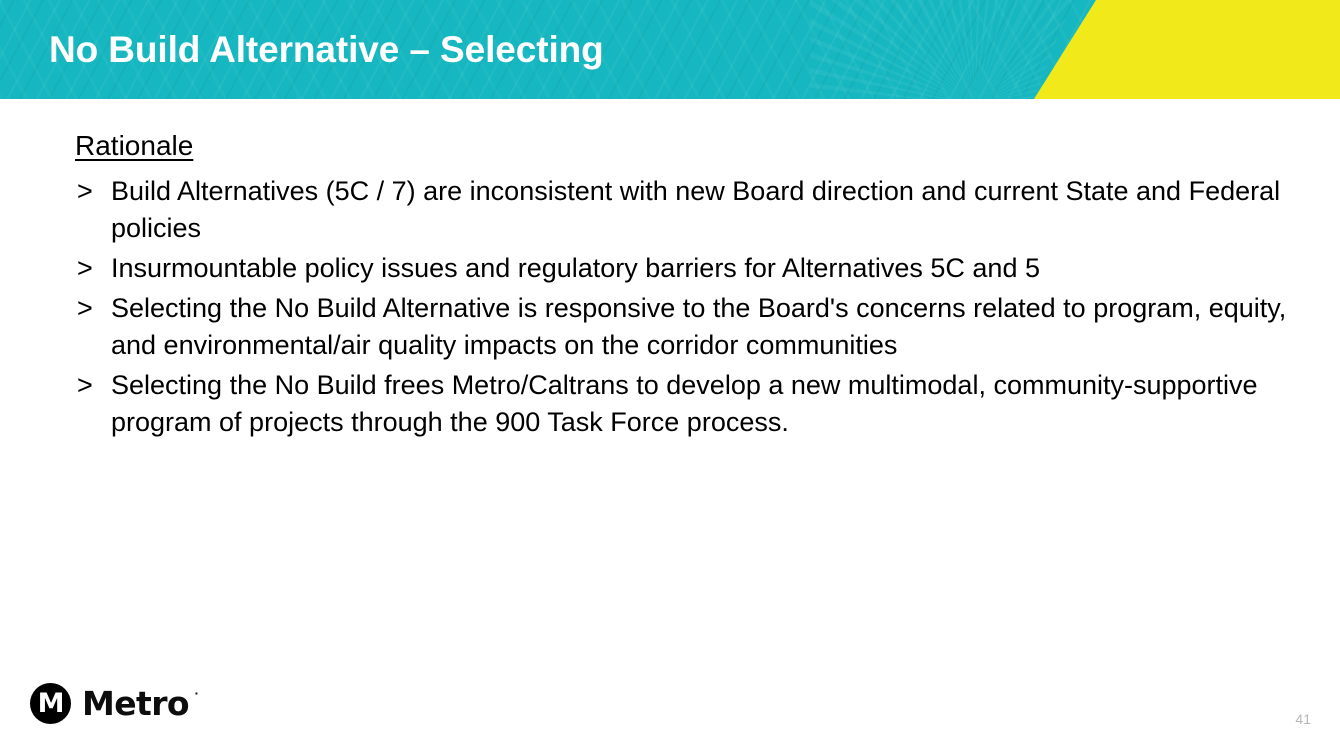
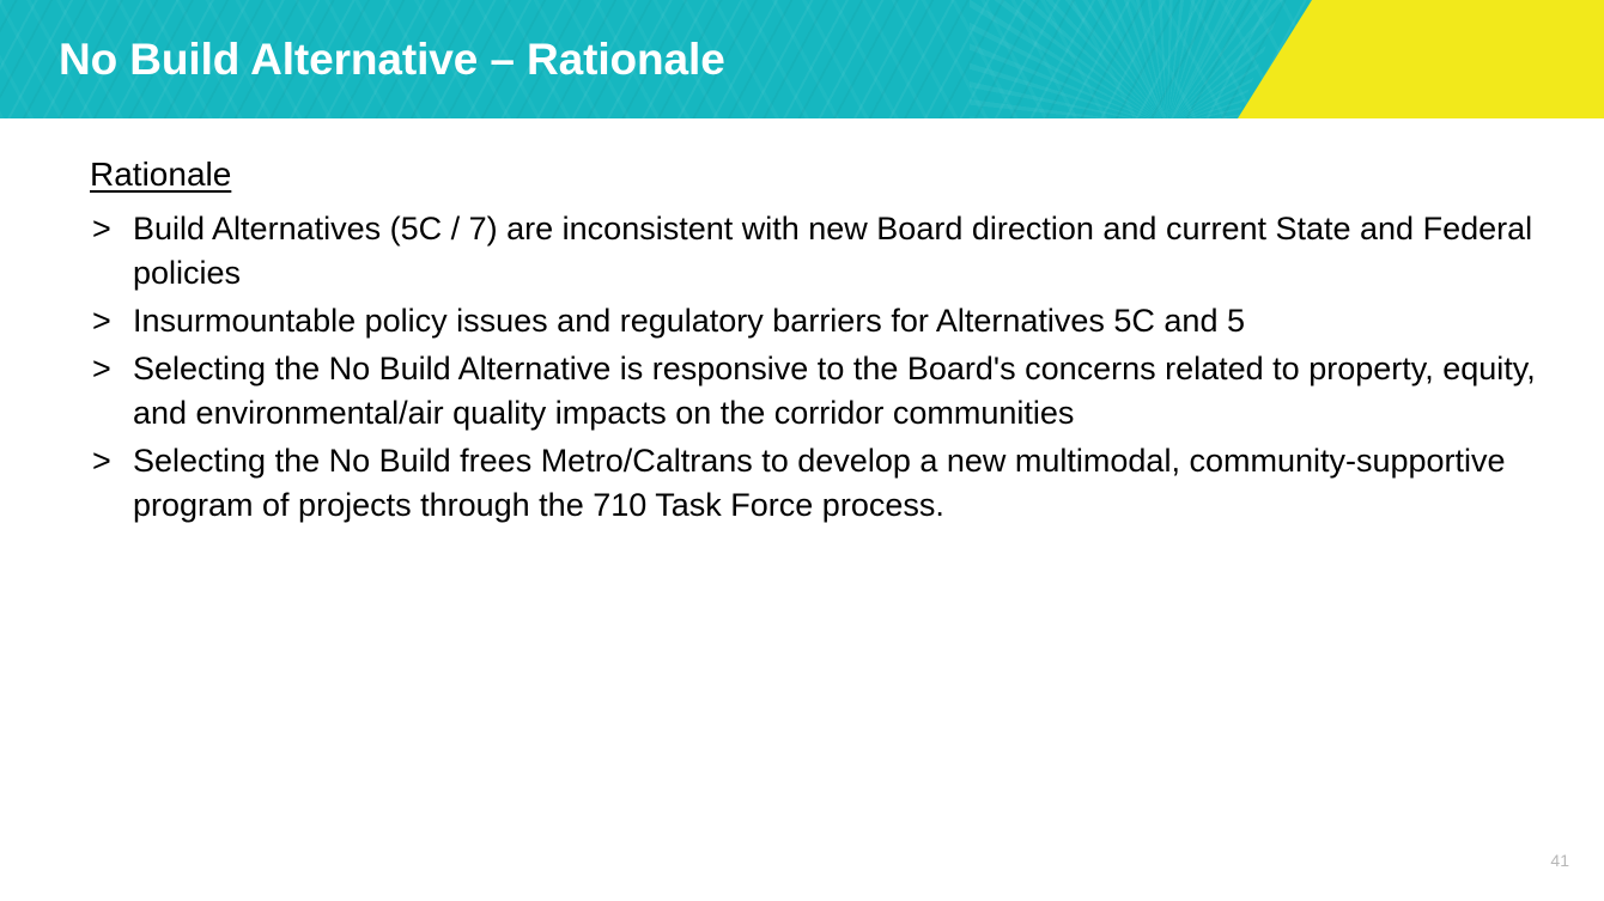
- No Build Alternative – Selecting
+ No Build Alternative – Rationale
  Rationale
  >
  Build Alternatives (5C / 7) are inconsistent with new Board direction and current State and Federal policies
  >
  Insurmountable policy issues and regulatory barriers for Alternatives 5C and 5
  >
- Selecting the No Build Alternative is responsive to the Board's concerns related to program, equity, and environmental/air quality impacts on the corridor communities
+ Selecting the No Build Alternative is responsive to the Board's concerns related to property, equity, and environmental/air quality impacts on the corridor communities
  >
- Selecting the No Build frees Metro/Caltrans to develop a new multimodal, community-supportive program of projects through the 900 Task Force process.
+ Selecting the No Build frees Metro/Caltrans to develop a new multimodal, community-supportive program of projects through the 710 Task Force process.
- M
- Metro
- ·
  41
